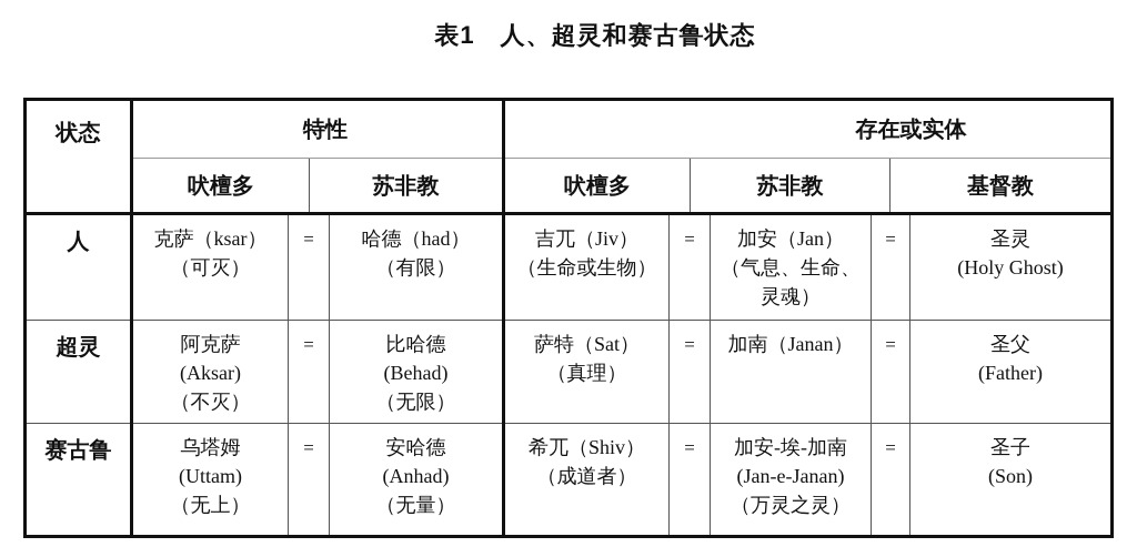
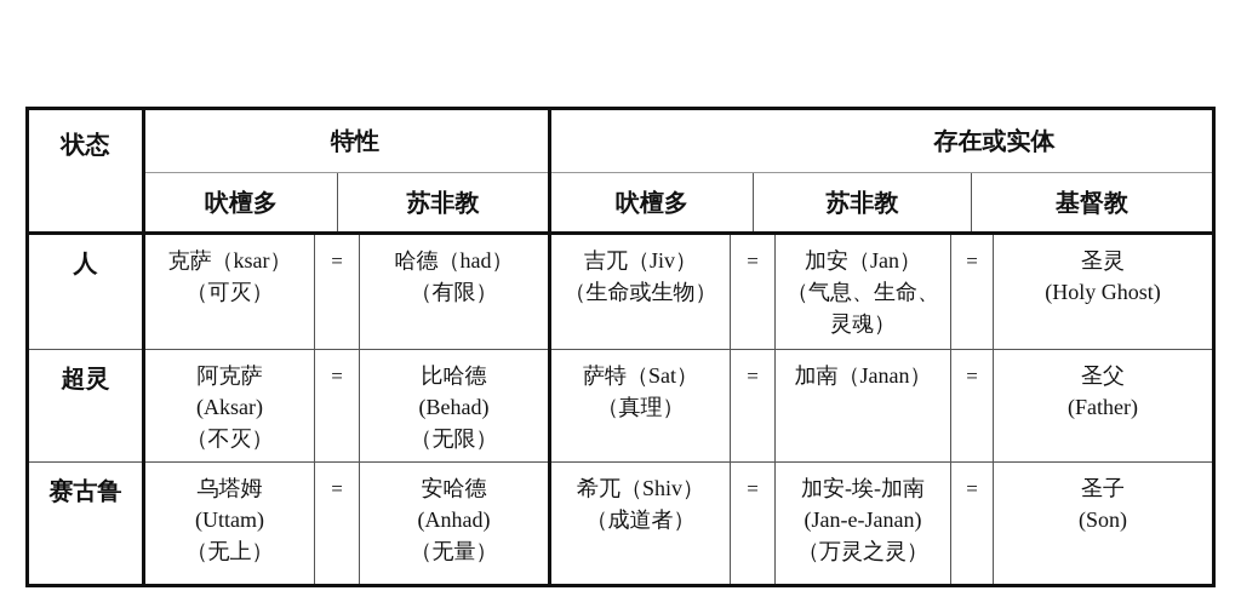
- 表1 人、超灵和赛古鲁状态
  状态	特性	存在或实体
  吠檀多	苏非教	吠檀多	苏非教	基督教
  人	克萨（ksar） （可灭）	=	哈德（had） （有限）	吉兀（Jiv） （生命或生物）	=	加安（Jan） （气息、生命、 灵魂）	=	圣灵 (Holy Ghost)
  超灵	阿克萨 (Aksar) （不灭）	=	比哈德 (Behad) （无限）	萨特（Sat） （真理）	=	加南（Janan）	=	圣父 (Father)
  赛古鲁	乌塔姆 (Uttam) （无上）	=	安哈德 (Anhad) （无量）	希兀（Shiv） （成道者）	=	加安-埃-加南 (Jan-e-Janan) （万灵之灵）	=	圣子 (Son)
